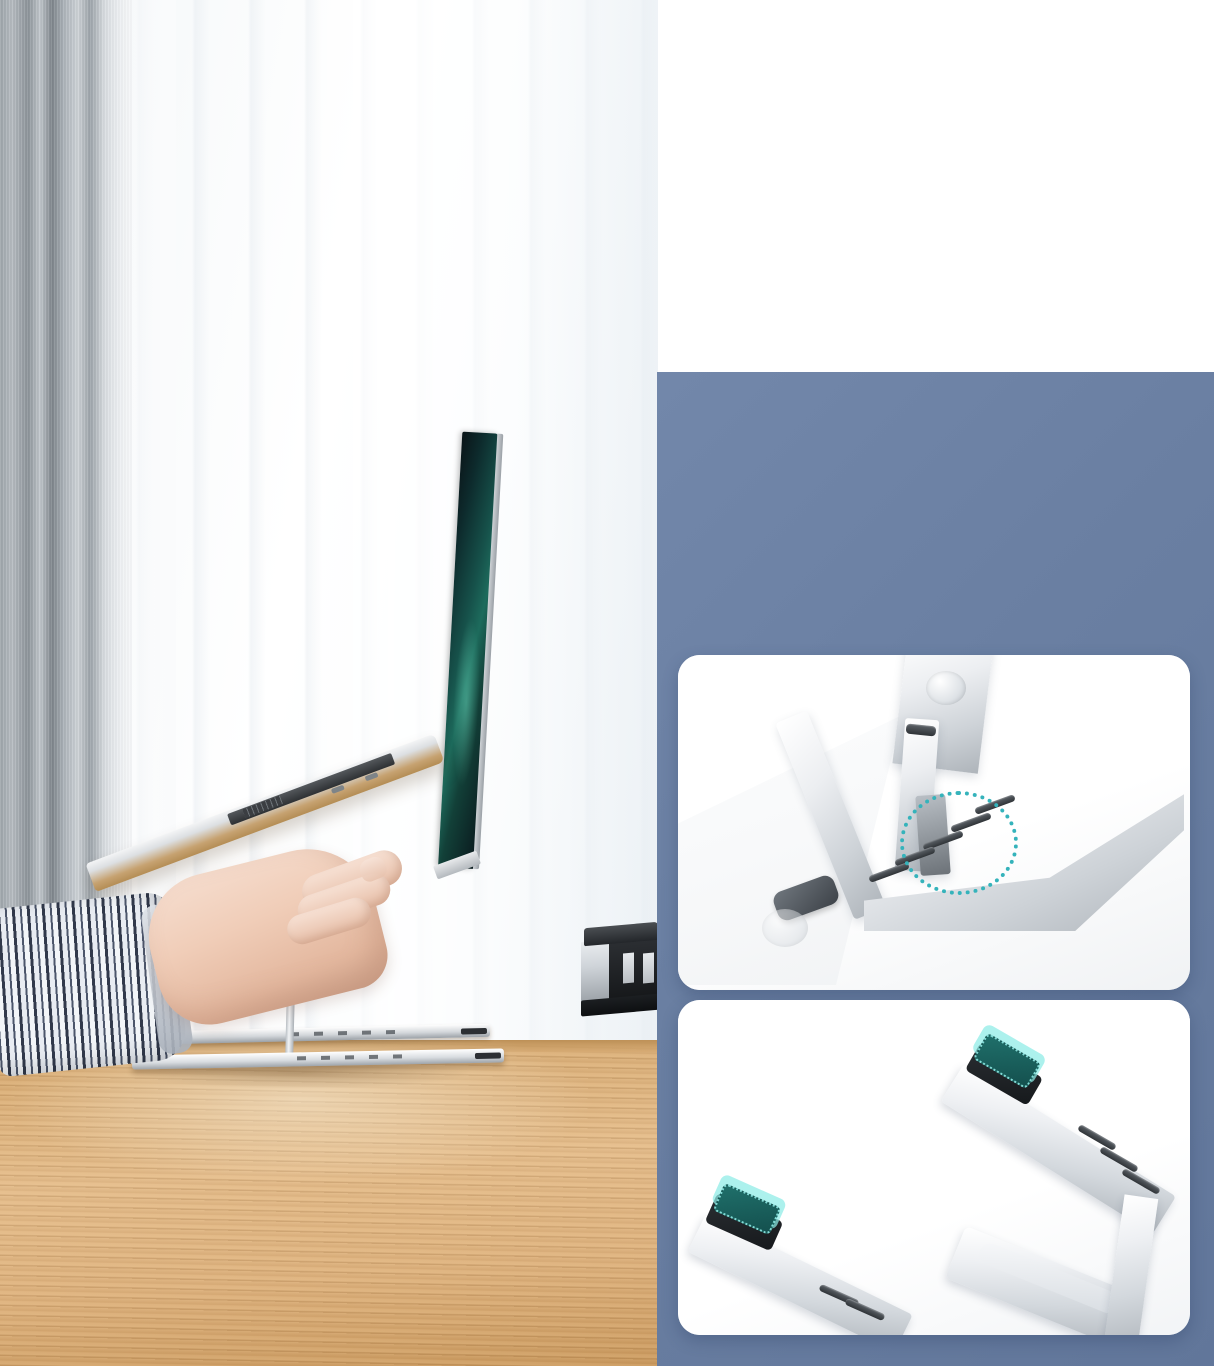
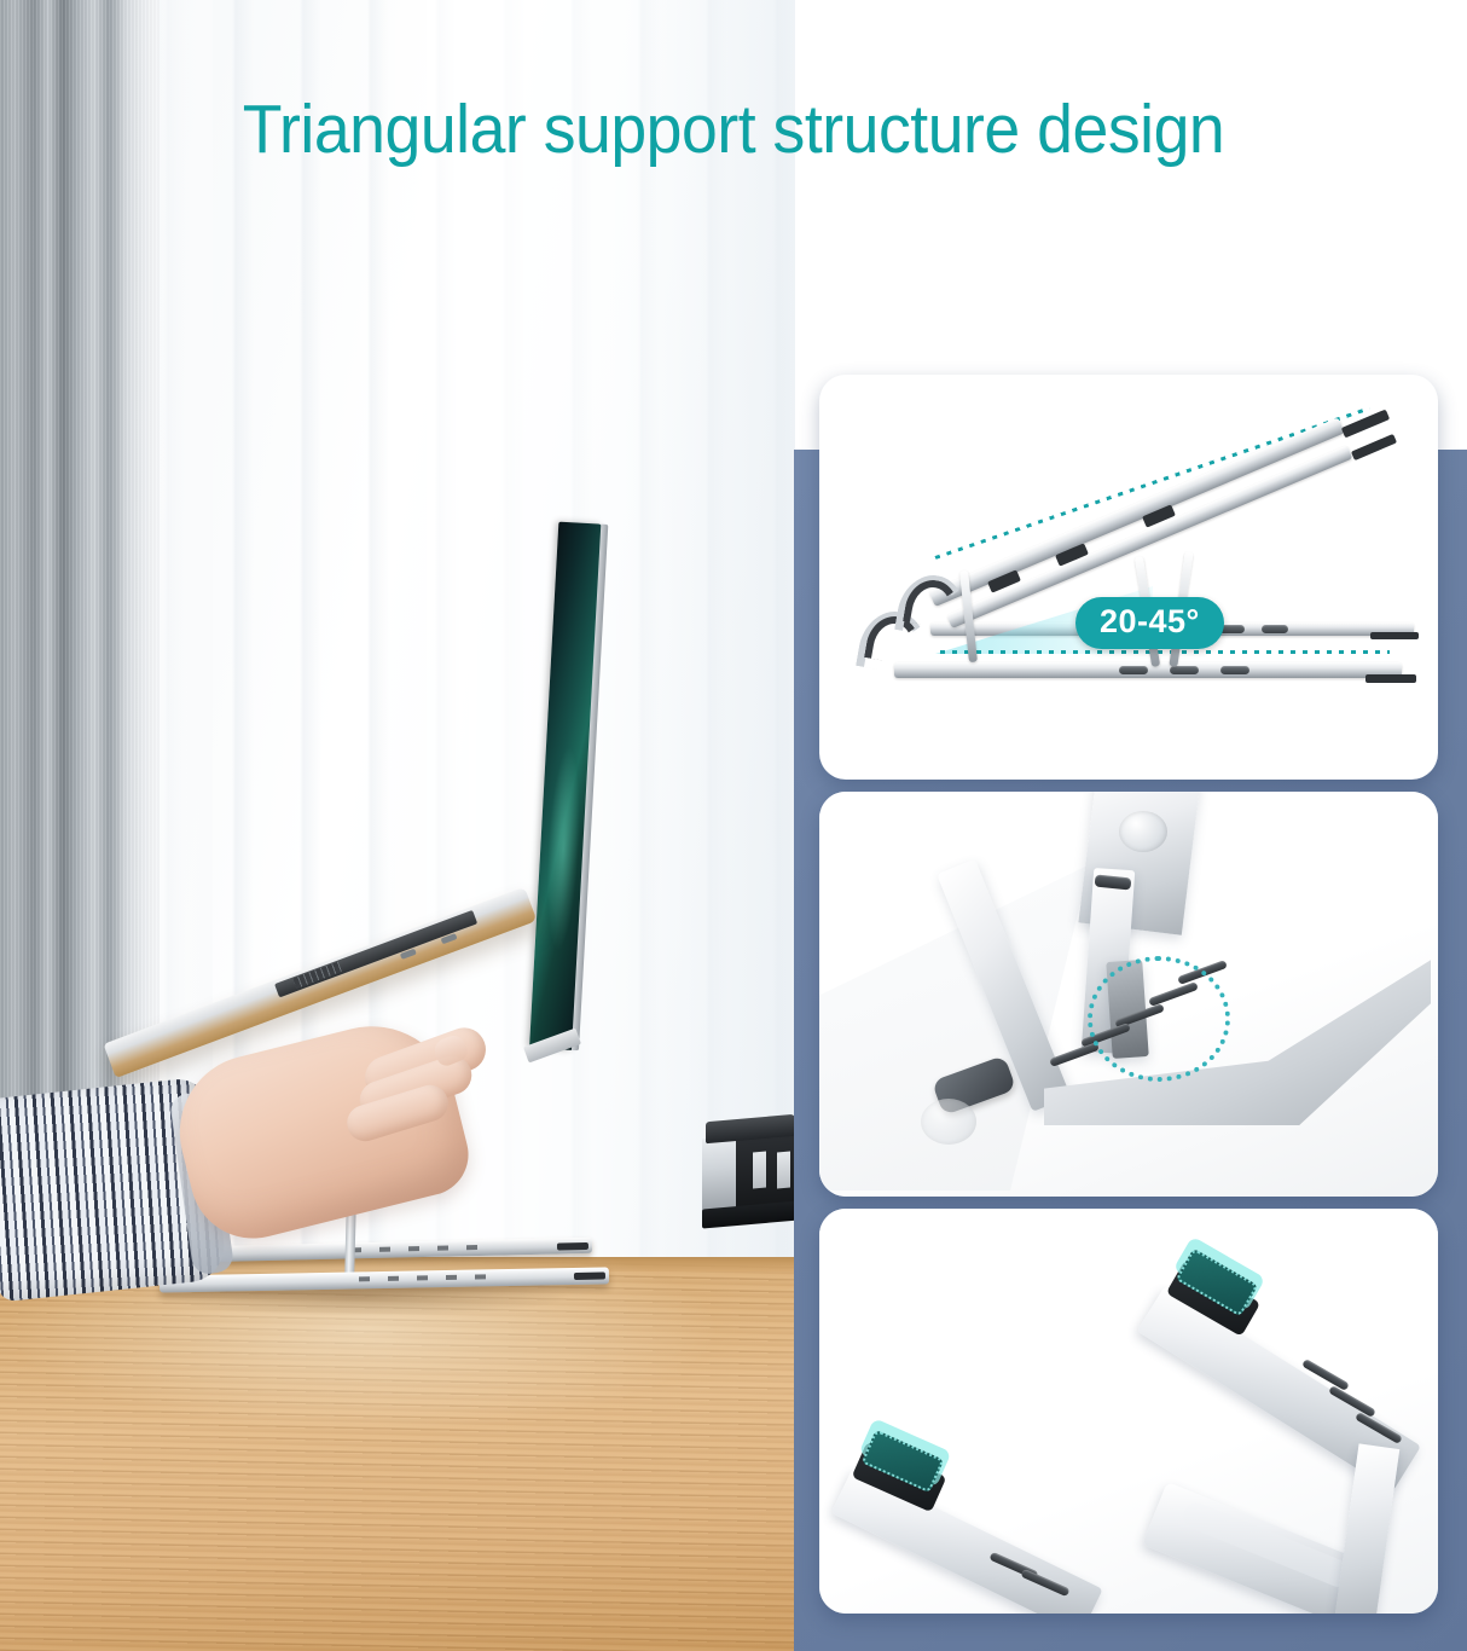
+ 20-45°
+ Triangular support structure design
